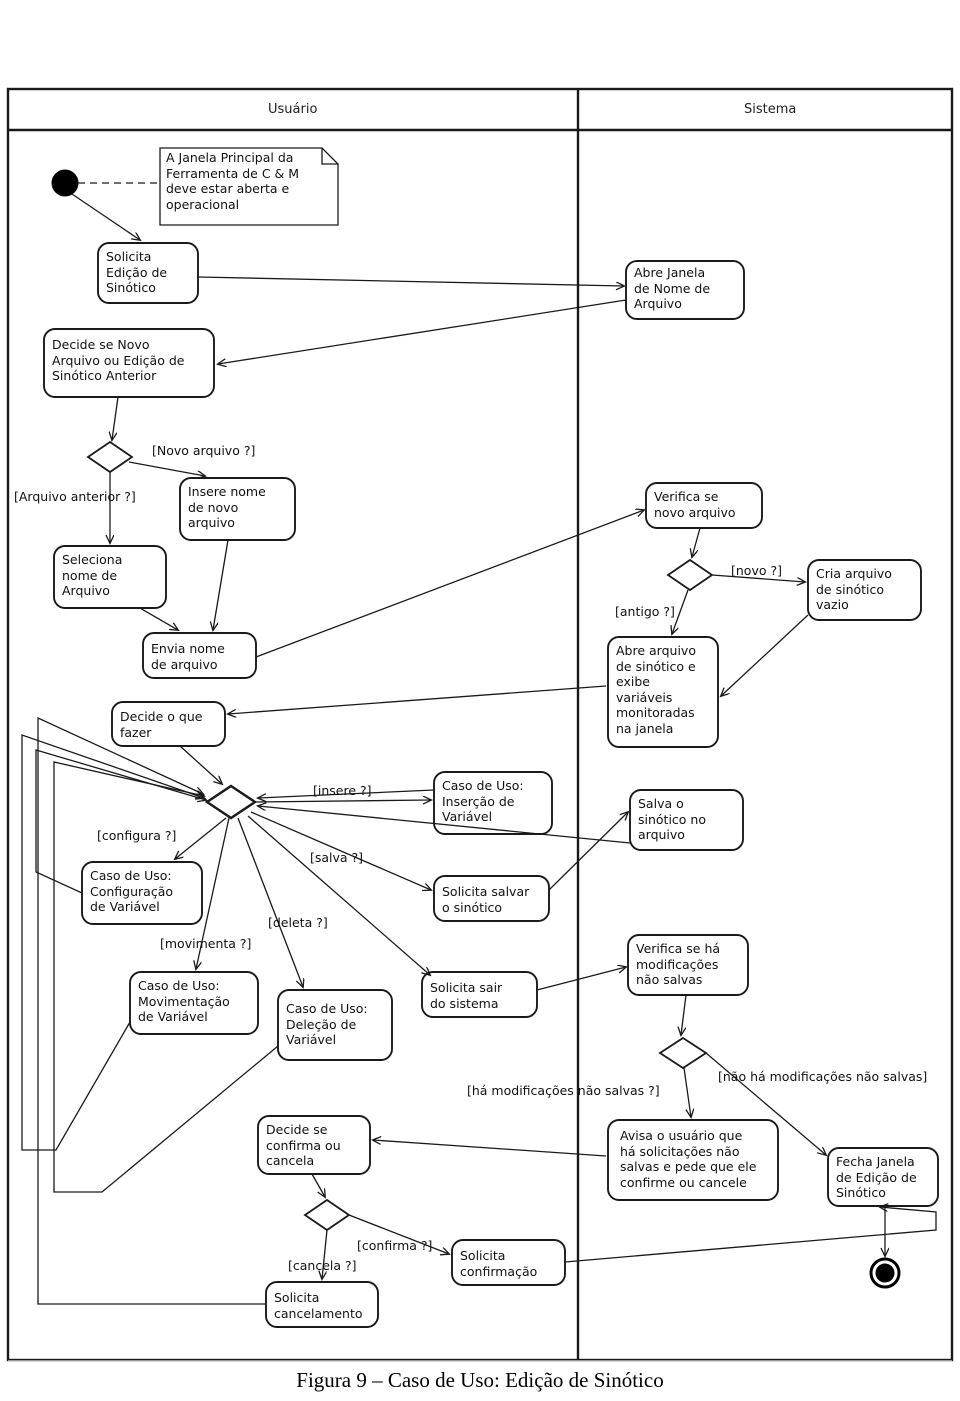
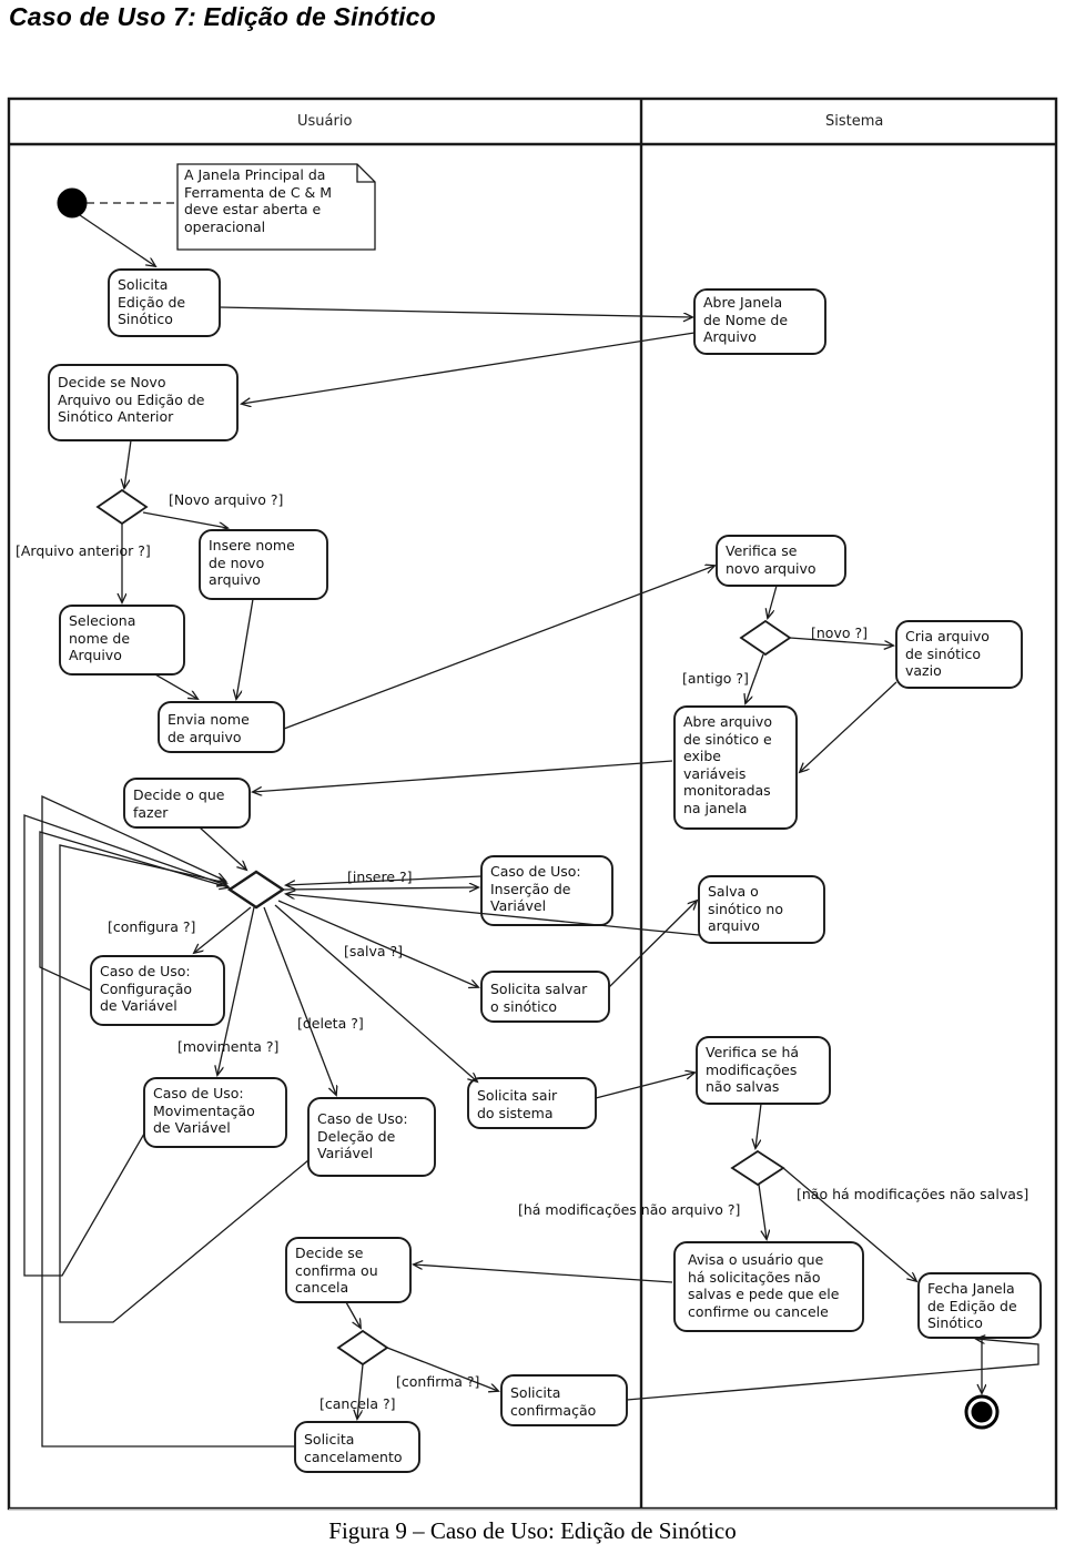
+ Caso de Uso 7: Edição de Sinótico
  Usuário
  Sistema
  A Janela Principal da
  Ferramenta de C & M
  deve estar aberta e
  operacional
  Solicita
  Edição de
  Sinótico
  Abre Janela
  de Nome de
  Arquivo
  Decide se Novo
  Arquivo ou Edição de
  Sinótico Anterior
  Insere nome
  de novo
  arquivo
  Seleciona
  nome de
  Arquivo
  Envia nome
  de arquivo
  Verifica se
  novo arquivo
  Cria arquivo
  de sinótico
  vazio
  Abre arquivo
  de sinótico e
  exibe
  variáveis
  monitoradas
  na janela
  Decide o que
  fazer
  Caso de Uso:
  Inserção de
  Variável
  Caso de Uso:
  Configuração
  de Variável
  Caso de Uso:
  Movimentação
  de Variável
  Caso de Uso:
  Deleção de
  Variável
  Solicita salvar
  o sinótico
  Salva o
  sinótico no
  arquivo
  Solicita sair
  do sistema
  Verifica se há
  modificações
  não salvas
  Avisa o usuário que
  há solicitações não
  salvas e pede que ele
  confirme ou cancele
  Fecha Janela
  de Edição de
  Sinótico
  Decide se
  confirma ou
  cancela
  Solicita
  confirmação
  Solicita
  cancelamento
  [Novo arquivo ?]
  [Arquivo anterior ?]
  [novo ?]
  [antigo ?]
  [insere ?]
  [configura ?]
  [salva ?]
  [deleta ?]
  [movimenta ?]
- [há modificações não salvas ?]
+ [há modificações não arquivo ?]
  [não há modificações não salvas]
  [confirma ?]
  [cancela ?]
  Figura 9 – Caso de Uso: Edição de Sinótico
